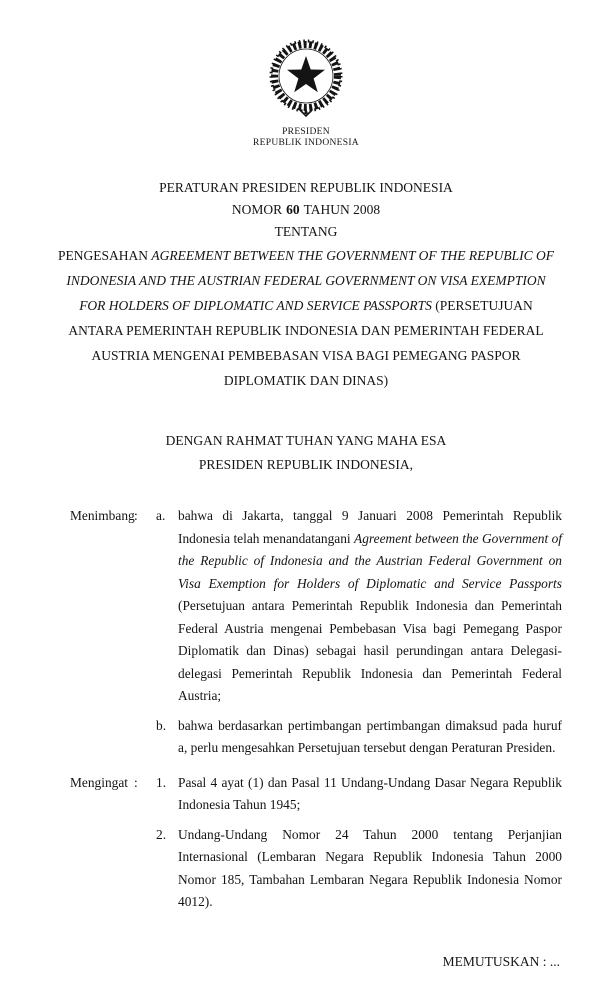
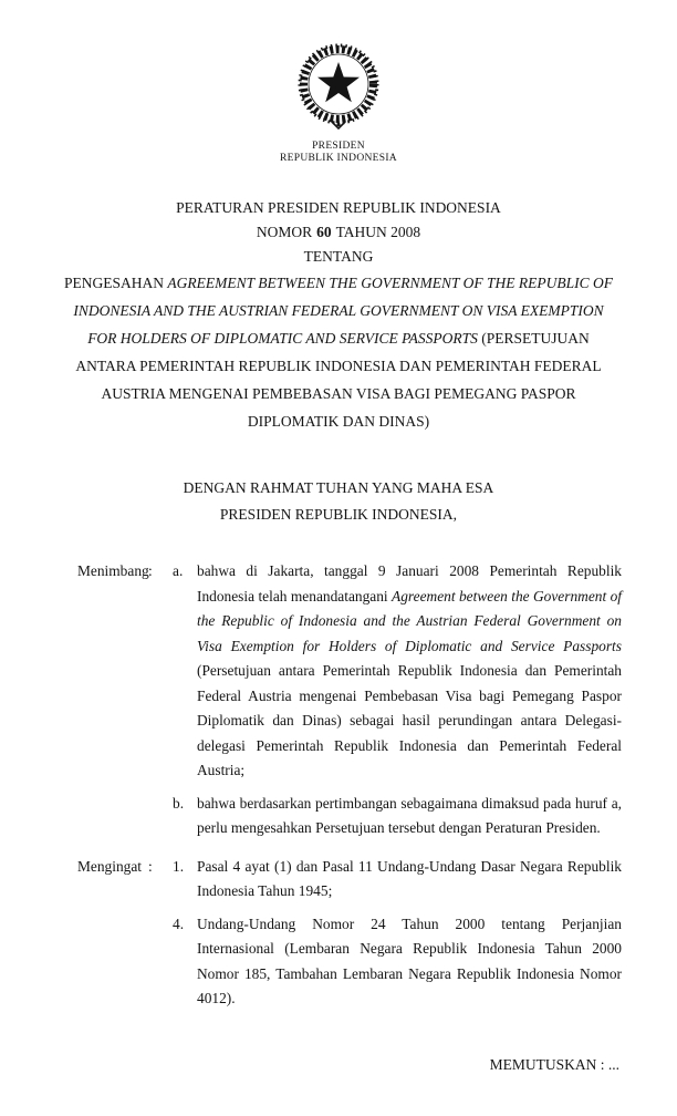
  PRESIDEN
  REPUBLIK INDONESIA
  PERATURAN PRESIDEN REPUBLIK INDONESIA
  NOMOR 60 TAHUN 2008
  TENTANG
  PENGESAHAN AGREEMENT BETWEEN THE GOVERNMENT OF THE REPUBLIC OF INDONESIA AND THE AUSTRIAN FEDERAL GOVERNMENT ON VISA EXEMPTION FOR HOLDERS OF DIPLOMATIC AND SERVICE PASSPORTS (PERSETUJUAN ANTARA PEMERINTAH REPUBLIK INDONESIA DAN PEMERINTAH FEDERAL AUSTRIA MENGENAI PEMBEBASAN VISA BAGI PEMEGANG PASPOR DIPLOMATIK DAN DINAS)
  DENGAN RAHMAT TUHAN YANG MAHA ESA
  PRESIDEN REPUBLIK INDONESIA,
  Menimbang
  :
  a.
  bahwa di Jakarta, tanggal 9 Januari 2008 Pemerintah Republik Indonesia telah menandatangani Agreement between the Government of the Republic of Indonesia and the Austrian Federal Government on Visa Exemption for Holders of Diplomatic and Service Passports (Persetujuan antara Pemerintah Republik Indonesia dan Pemerintah Federal Austria mengenai Pembebasan Visa bagi Pemegang Paspor Diplomatik dan Dinas) sebagai hasil perundingan antara Delegasi-delegasi Pemerintah Republik Indonesia dan Pemerintah Federal Austria;
  b.
- bahwa berdasarkan pertimbangan pertimbangan dimaksud pada huruf a, perlu mengesahkan Persetujuan tersebut dengan Peraturan Presiden.
+ bahwa berdasarkan pertimbangan sebagaimana dimaksud pada huruf a, perlu mengesahkan Persetujuan tersebut dengan Peraturan Presiden.
  Mengingat
  :
  1.
  Pasal 4 ayat (1) dan Pasal 11 Undang-Undang Dasar Negara Republik Indonesia Tahun 1945;
- 2.
+ 4.
  Undang-Undang Nomor 24 Tahun 2000 tentang Perjanjian Internasional (Lembaran Negara Republik Indonesia Tahun 2000 Nomor 185, Tambahan Lembaran Negara Republik Indonesia Nomor 4012).
  MEMUTUSKAN : ...
